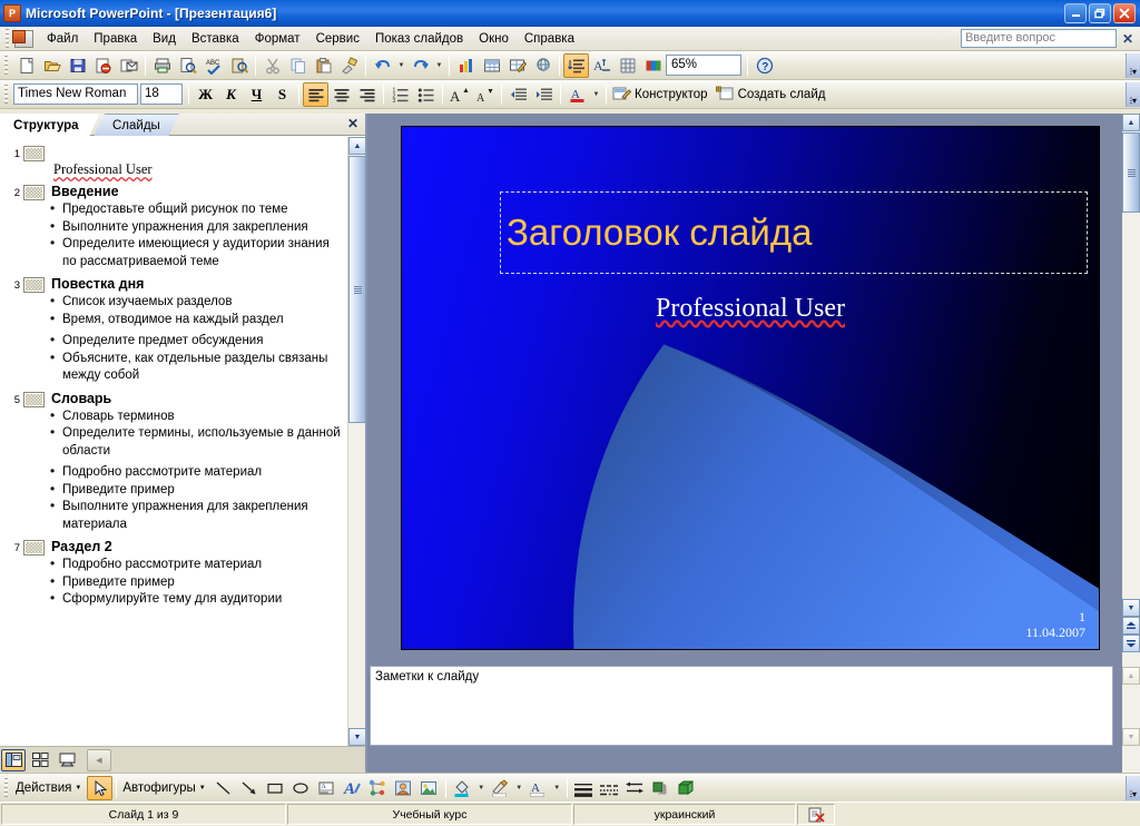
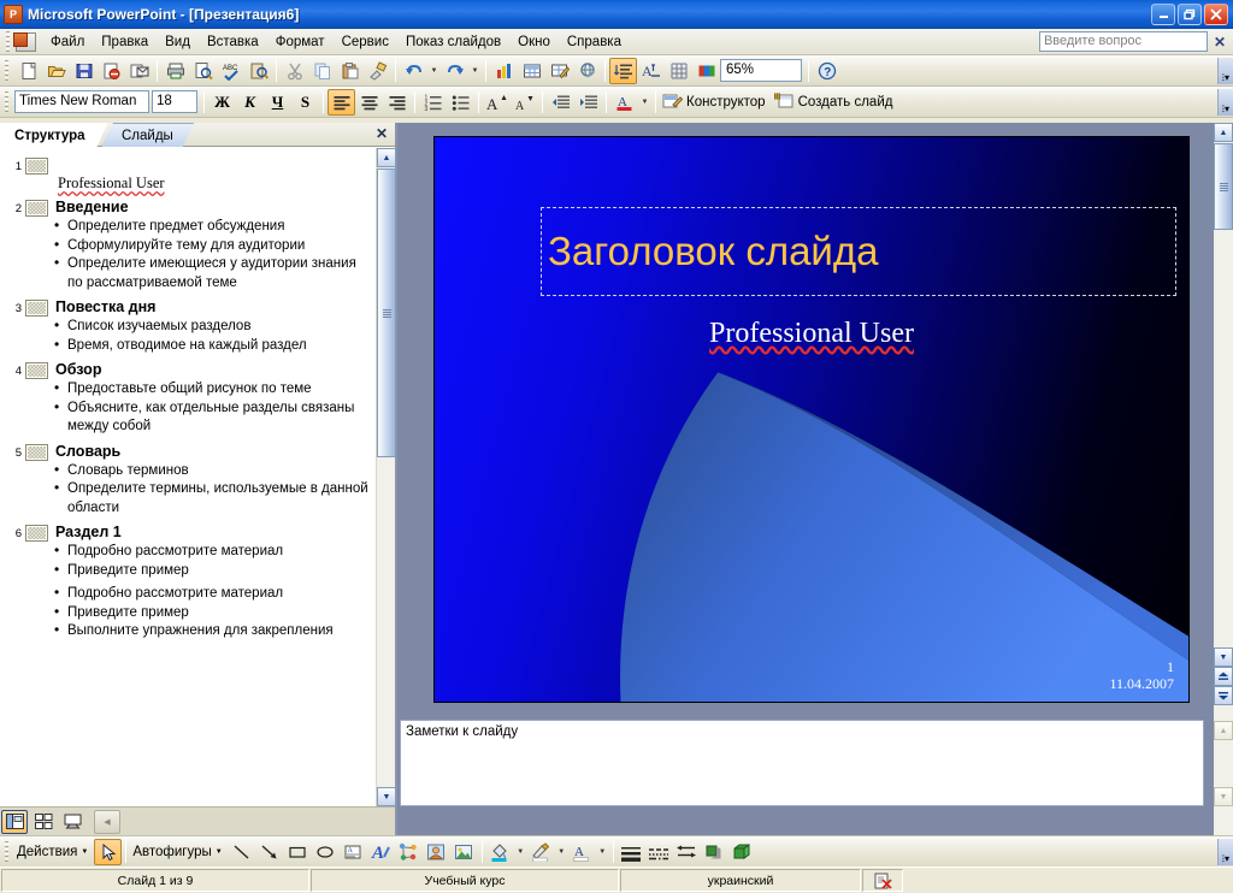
  P
  Microsoft PowerPoint - [Презентация6]
  Файл
  Правка
  Вид
  Вставка
  Формат
  Сервис
  Показ слайдов
  Окно
  Справка
  Введите вопрос
  ✕
  A
  65%
  ?
  ⁝▾
  Times New Roman
  18
  Ж
  К
  Ч
  S
  A
  A
  A
  Конструктор
  Создать слайд
  ⁝▾
  Структура
  Слайды
  ✕
  1
  Professional User
  2
  Введение
- Предоставьте общий рисунок по теме
+ Определите предмет обсуждения
- Выполните упражнения для закрепления
+ Сформулируйте тему для аудитории
  Определите имеющиеся у аудитории знания по рассматриваемой теме
  3
  Повестка дня
  Список изучаемых разделов
  Время, отводимое на каждый раздел
+ 4
+ Обзор
- Определите предмет обсуждения
+ Предоставьте общий рисунок по теме
  Объясните, как отдельные разделы связаны между собой
  5
  Словарь
  Словарь терминов
  Определите термины, используемые в данной области
+ 6
+ Раздел 1
  Подробно рассмотрите материал
  Приведите пример
- Выполните упражнения для закрепления материала
- 7
- Раздел 2
  Подробно рассмотрите материал
  Приведите пример
- Сформулируйте тему для аудитории
+ Выполните упражнения для закрепления
  Заголовок слайда
  Professional User
  1
  11.04.2007
  Заметки к слайду
  Действия
  Автофигуры
  A
  A
  ⁝▾
  Слайд 1 из 9
  Учебный курс
  украинский
